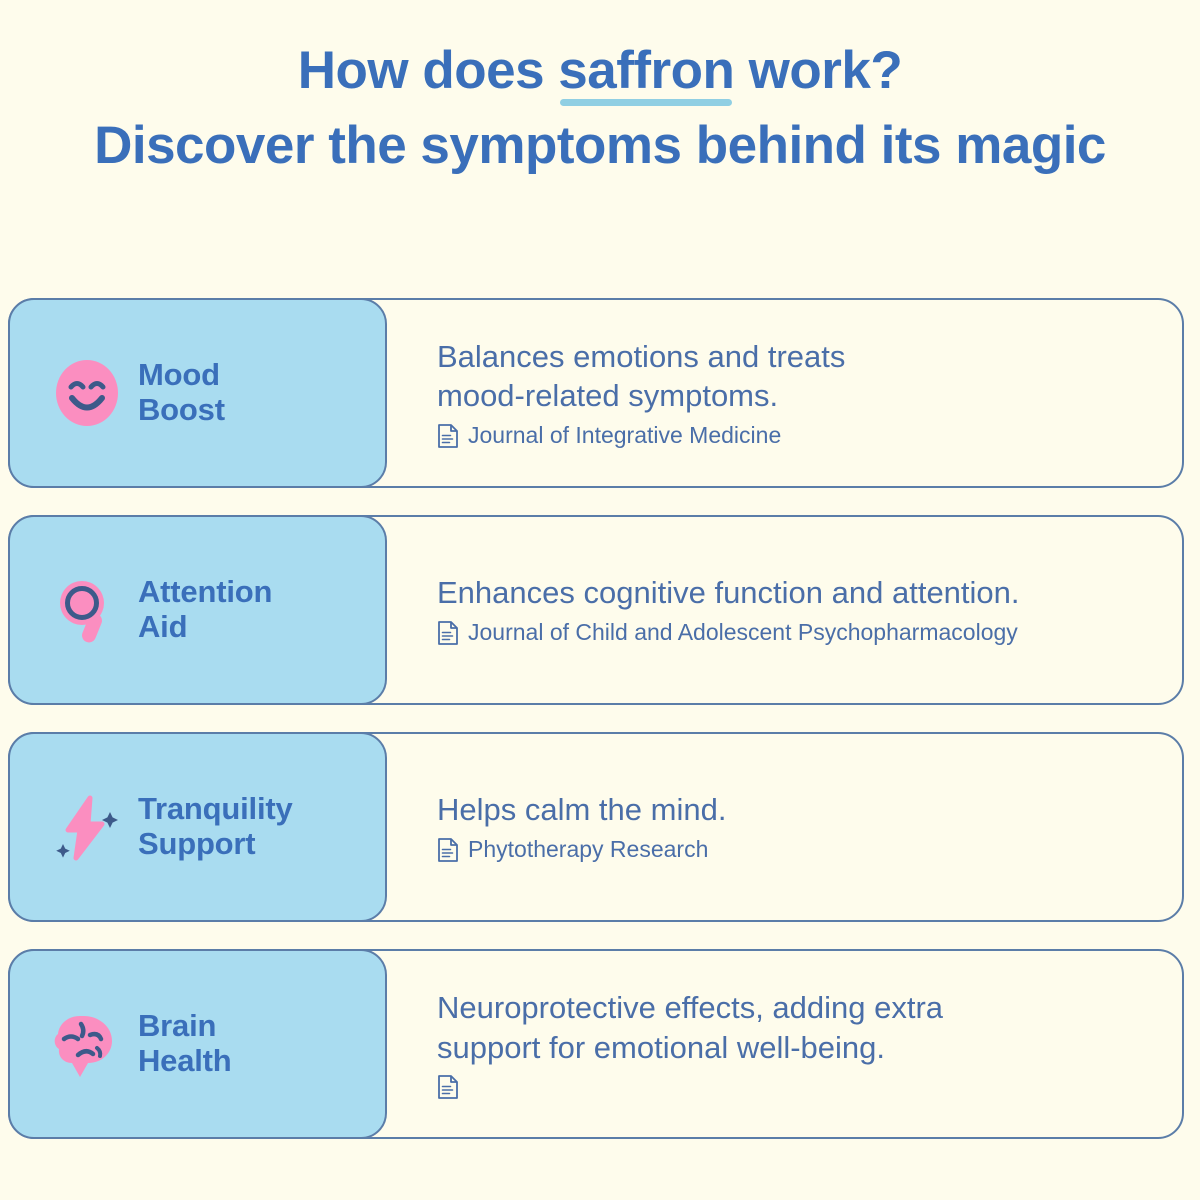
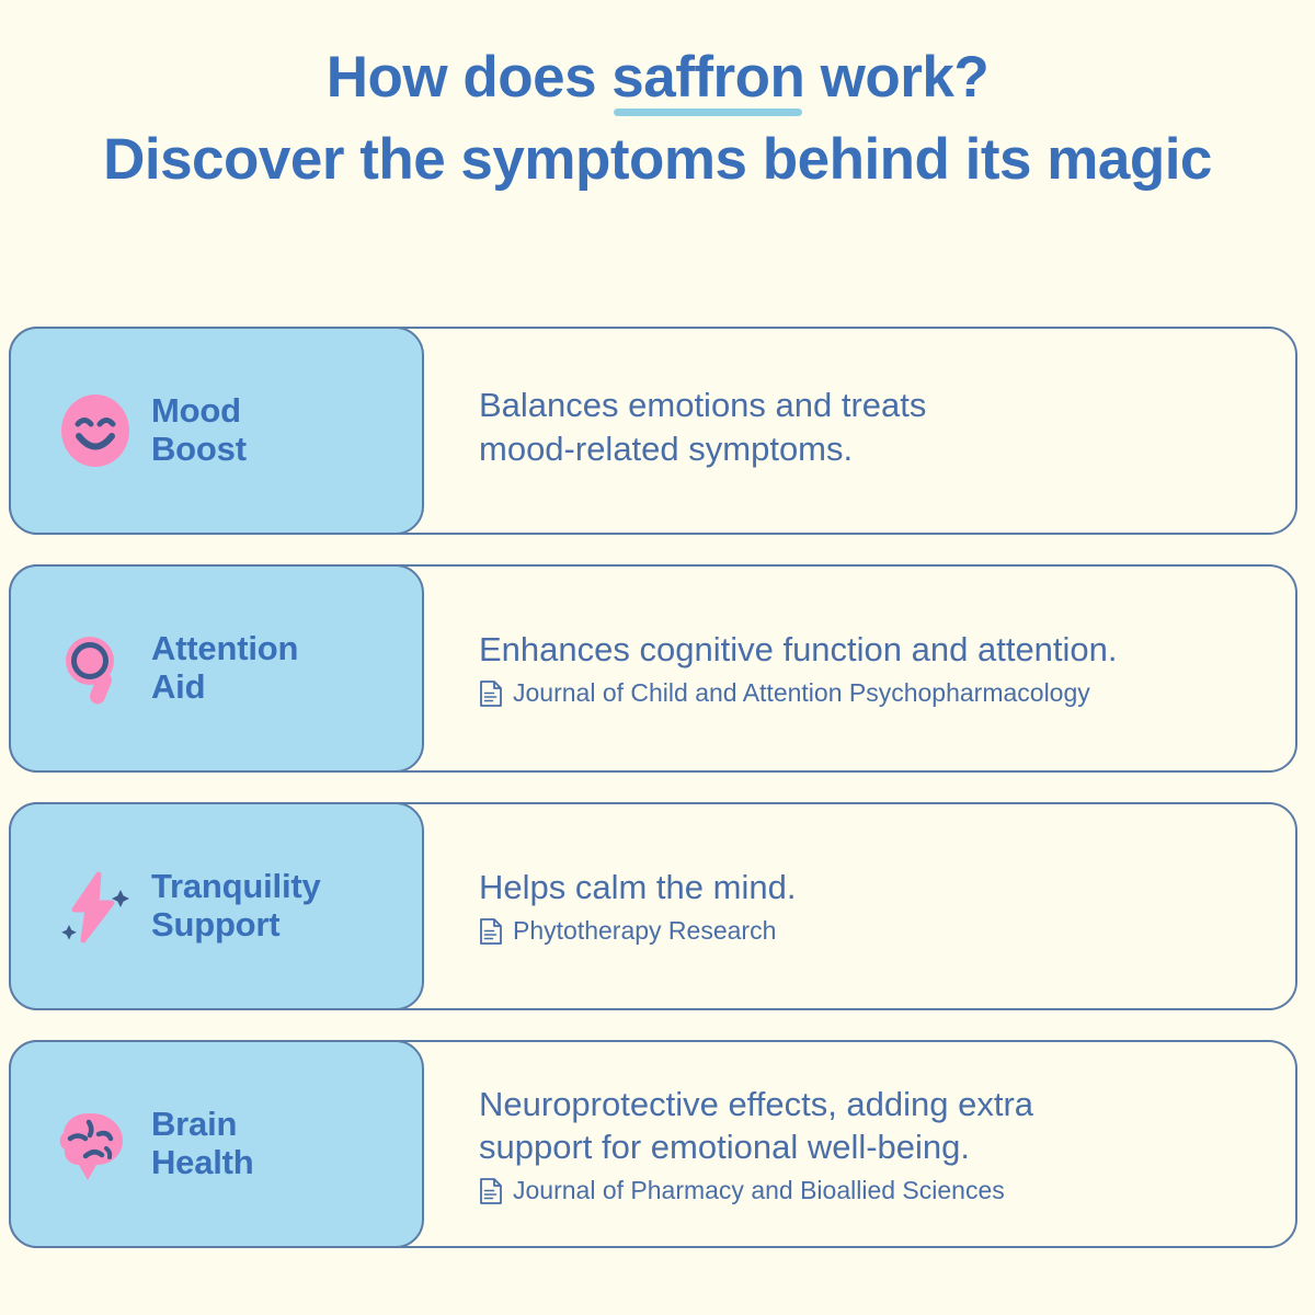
  How does saffron work?
  Discover the symptoms behind its magic
  Mood
  Boost
  Balances emotions and treats
  mood-related symptoms.
- Journal of Integrative Medicine
  Attention
  Aid
  Enhances cognitive function and attention.
- Journal of Child and Adolescent Psychopharmacology
+ Journal of Child and Attention Psychopharmacology
  Tranquility
  Support
  Helps calm the mind.
  Phytotherapy Research
  Brain
  Health
  Neuroprotective effects, adding extra
  support for emotional well-being.
+ Journal of Pharmacy and Bioallied Sciences
